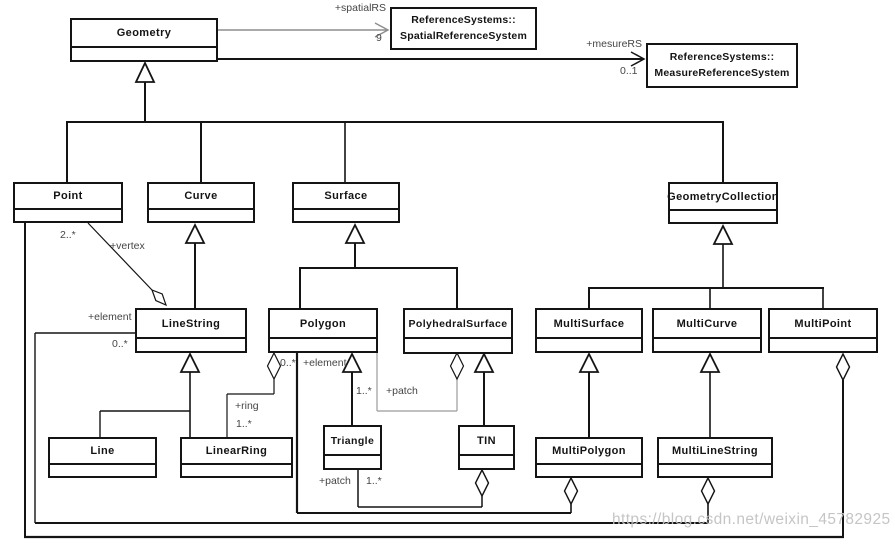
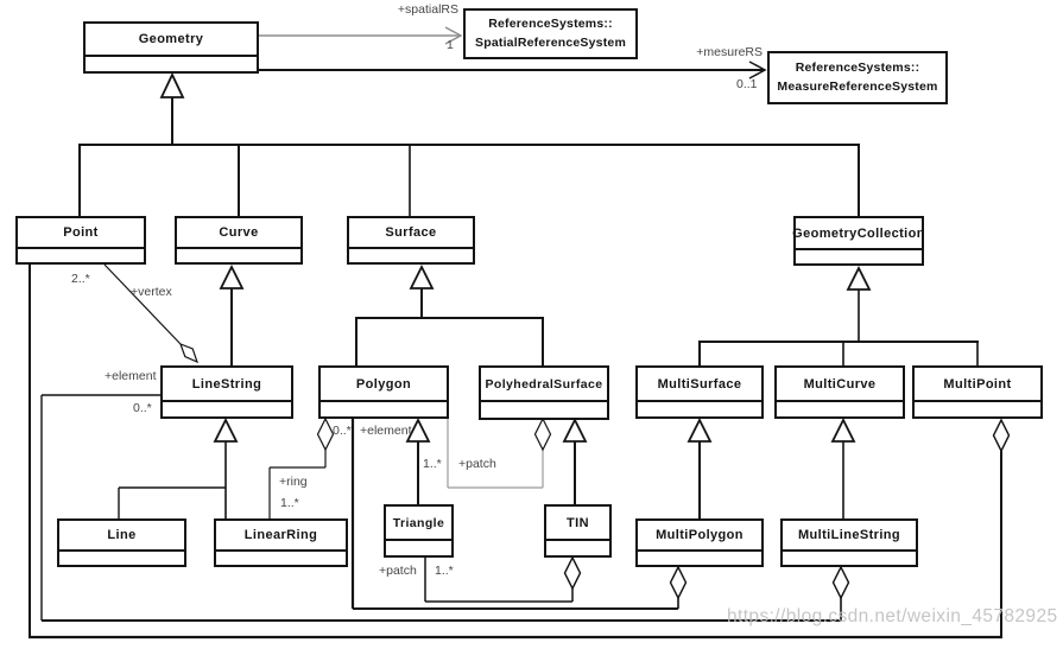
  Geometry
  ReferenceSystems::
  SpatialReferenceSystem
  ReferenceSystems::
  MeasureReferenceSystem
  Point
  Curve
  Surface
  GeometryCollection
  LineString
  Polygon
  PolyhedralSurface
  MultiSurface
  MultiCurve
  MultiPoint
  Line
  LinearRing
  Triangle
  TIN
  MultiPolygon
  MultiLineString
  +spatialRS
- 9
+ 1
  +mesureRS
  0..1
  2..*
  +vertex
  +element
  0..*
  0..*
  +element
  +ring
  1..*
  1..*
  +patch
  +patch
  1..*
  https://blog.csdn.net/weixin_45782925
